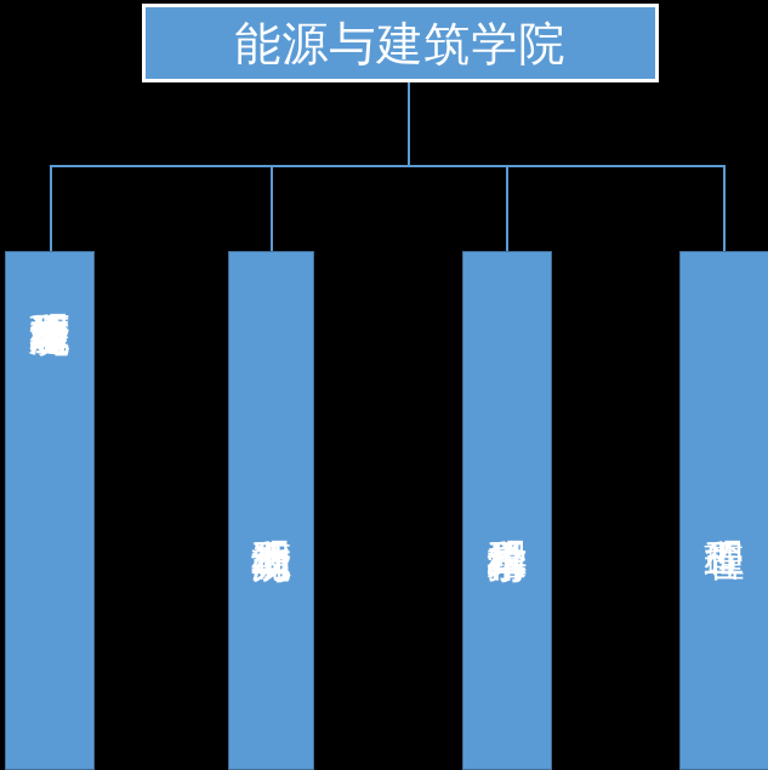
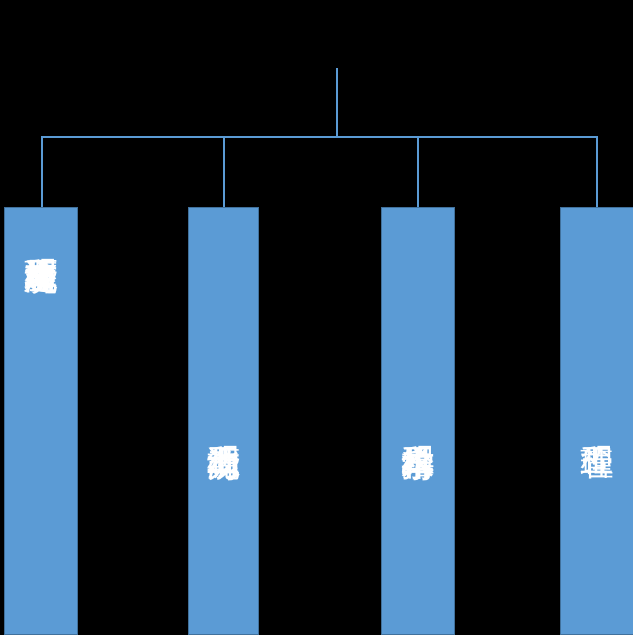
- 能源与建筑学院
